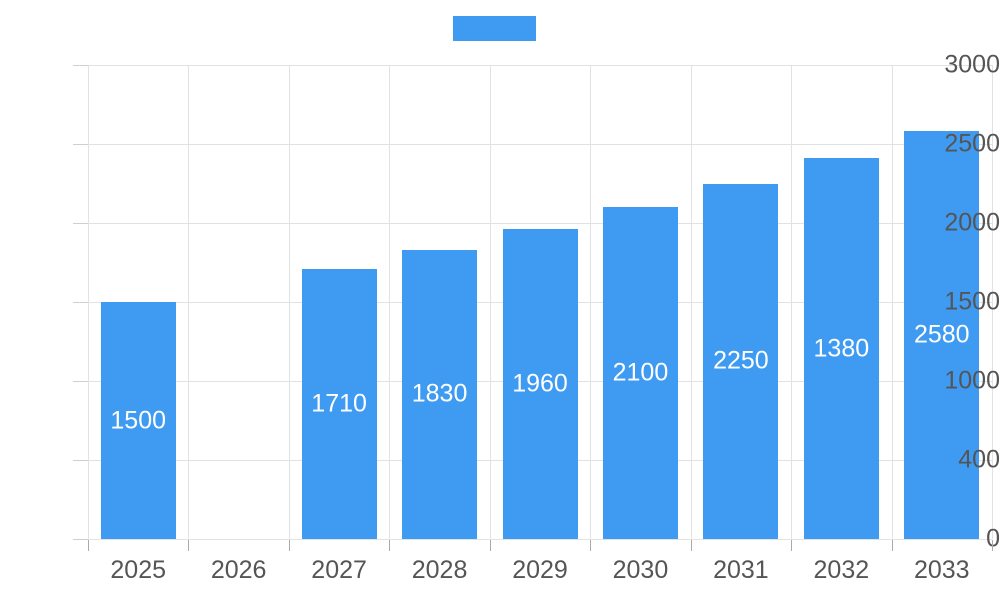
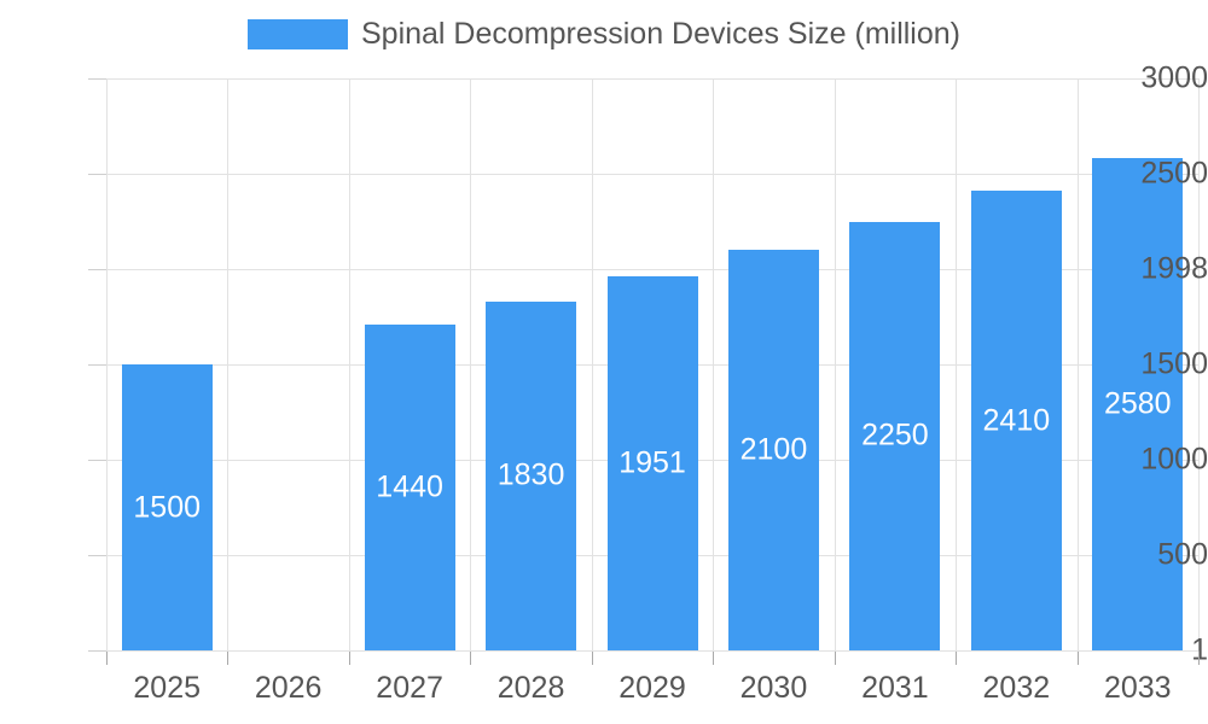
+ Spinal Decompression Devices Size (million)
  1500
- 1710
+ 1440
  1830
- 1960
+ 1951
  2100
  2250
- 1380
+ 2410
  2580
- 0
+ 1
- 400
+ 500
  1000
  1500
- 2000
+ 1998
  2500
  3000
  2025
  2026
  2027
  2028
  2029
  2030
  2031
  2032
  2033
